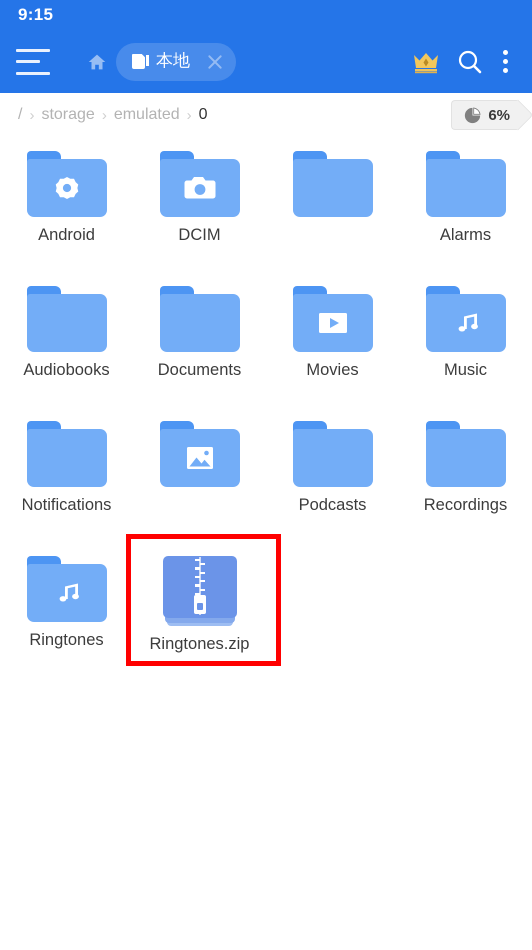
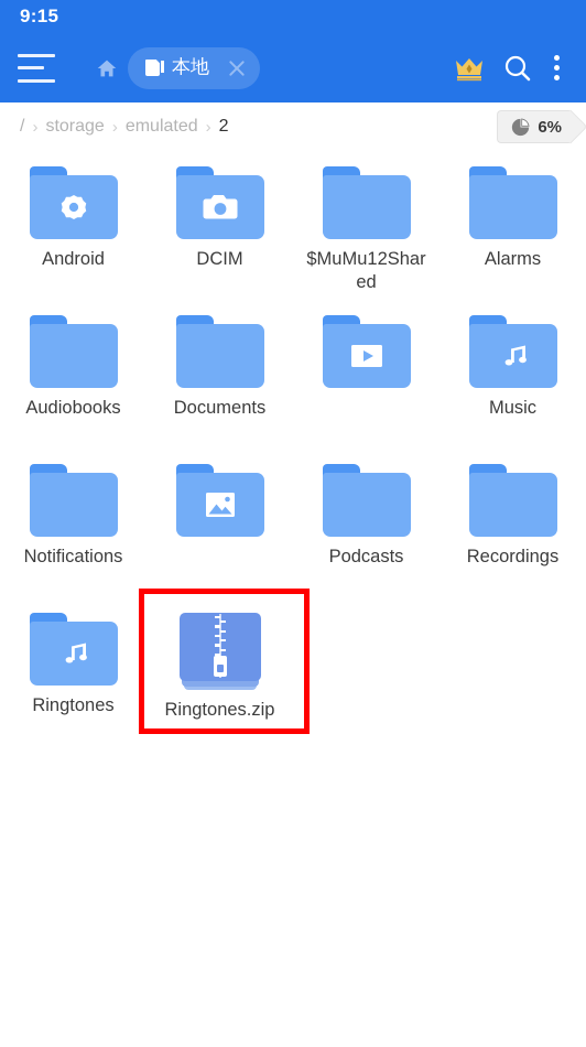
  9:15
  本地
  /
  ›
  storage
  ›
  emulated
  ›
- 0
+ 2
  6%
  Android
  DCIM
+ $MuMu12Shared
  Alarms
  Audiobooks
  Documents
- Movies
  Music
  Notifications
  Podcasts
  Recordings
  Ringtones
  Ringtones.zip
